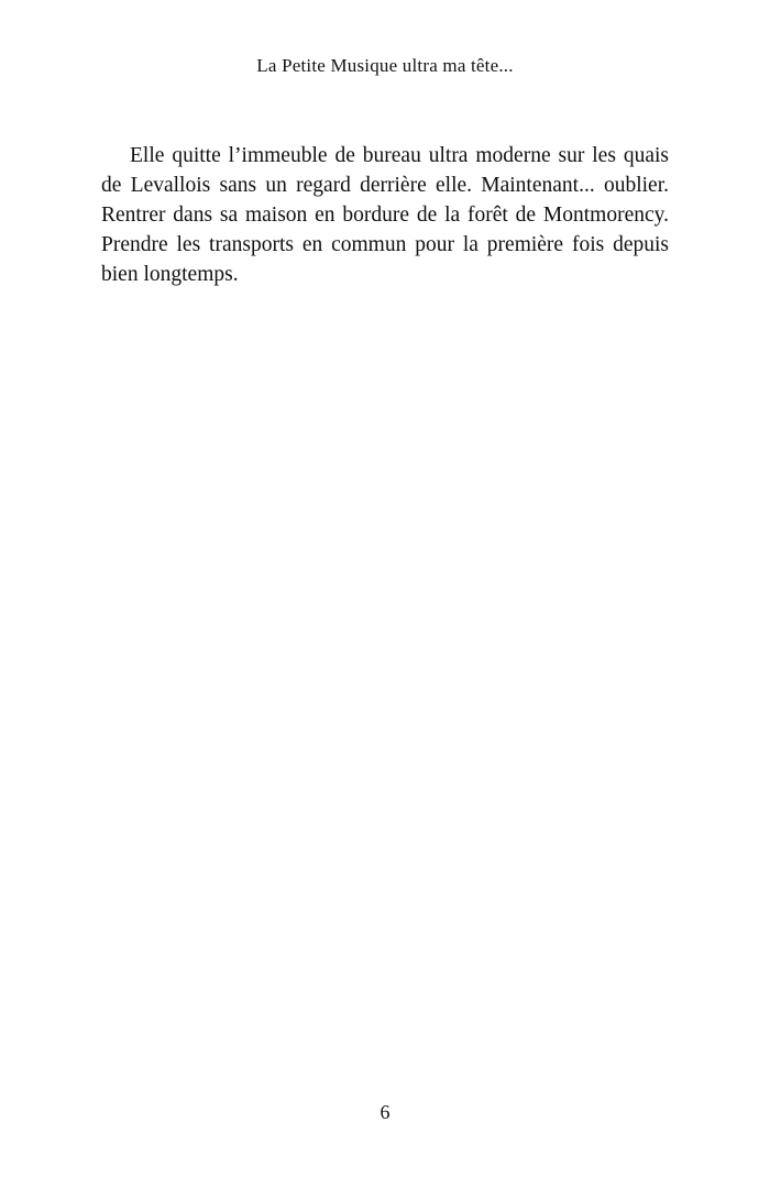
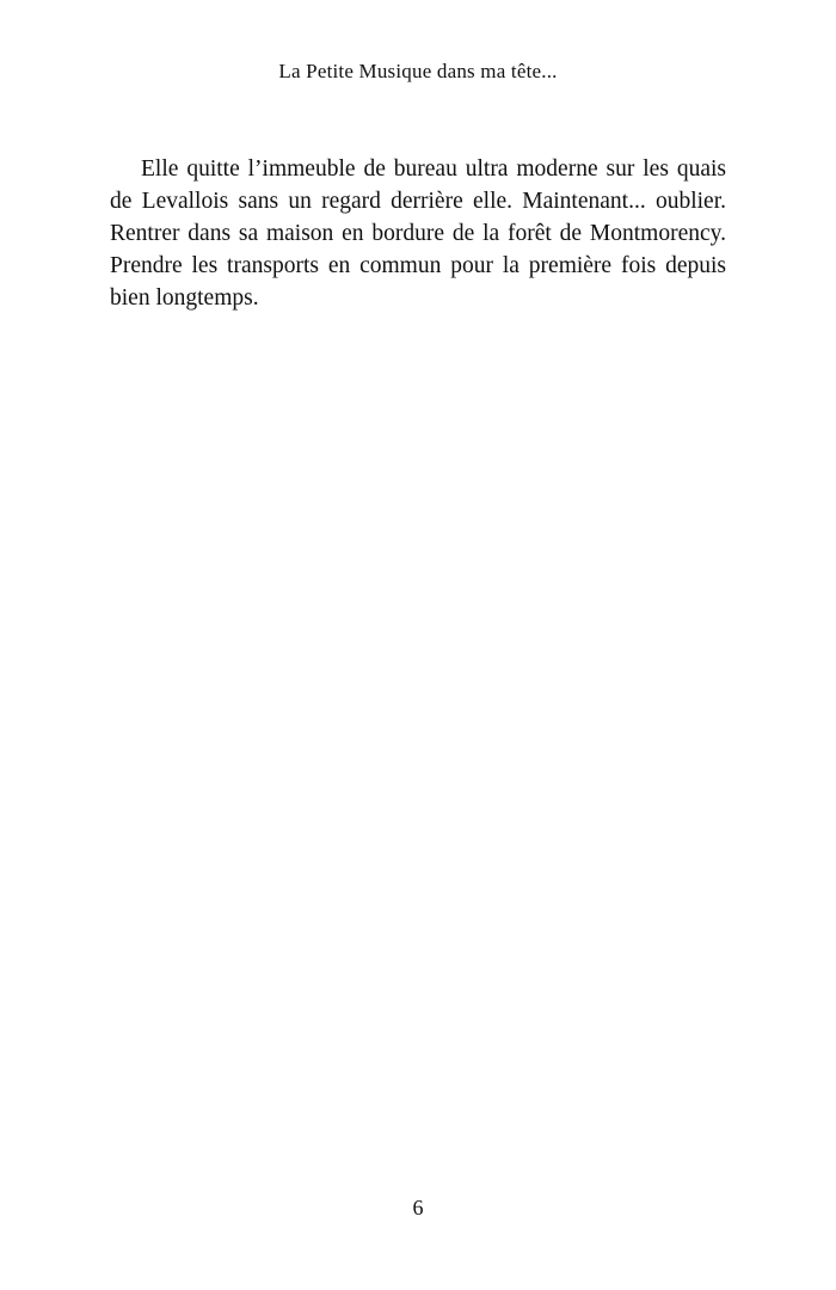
- La Petite Musique ultra ma tête...
+ La Petite Musique dans ma tête...
  Elle quitte l’immeuble de bureau ultra moderne sur les quais de Levallois sans un regard derrière elle. Maintenant... oublier. Rentrer dans sa maison en bordure de la forêt de Montmorency. Prendre les transports en commun pour la première fois depuis bien longtemps.
  6
